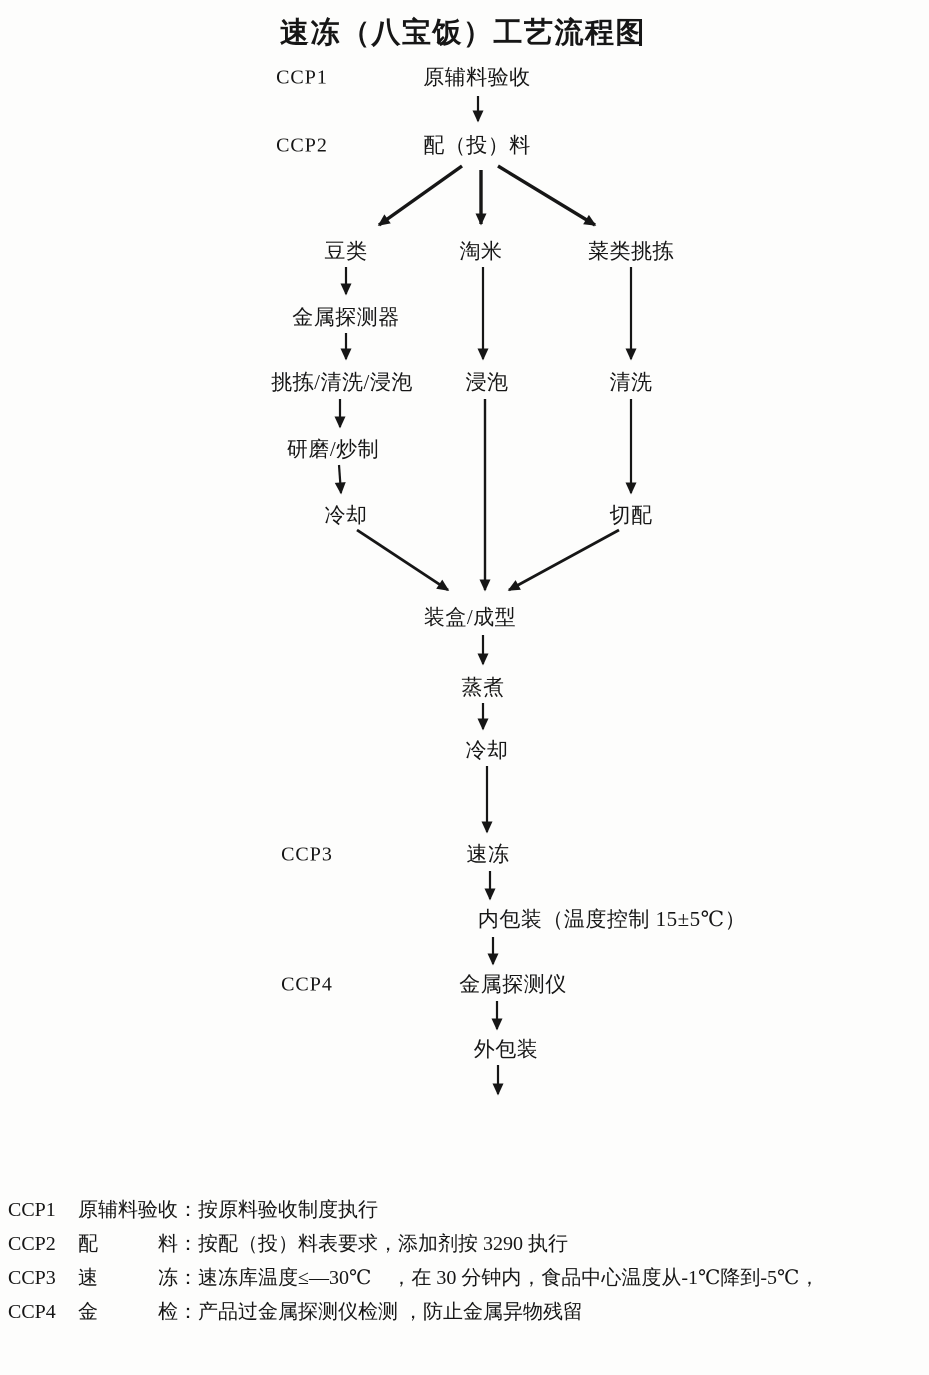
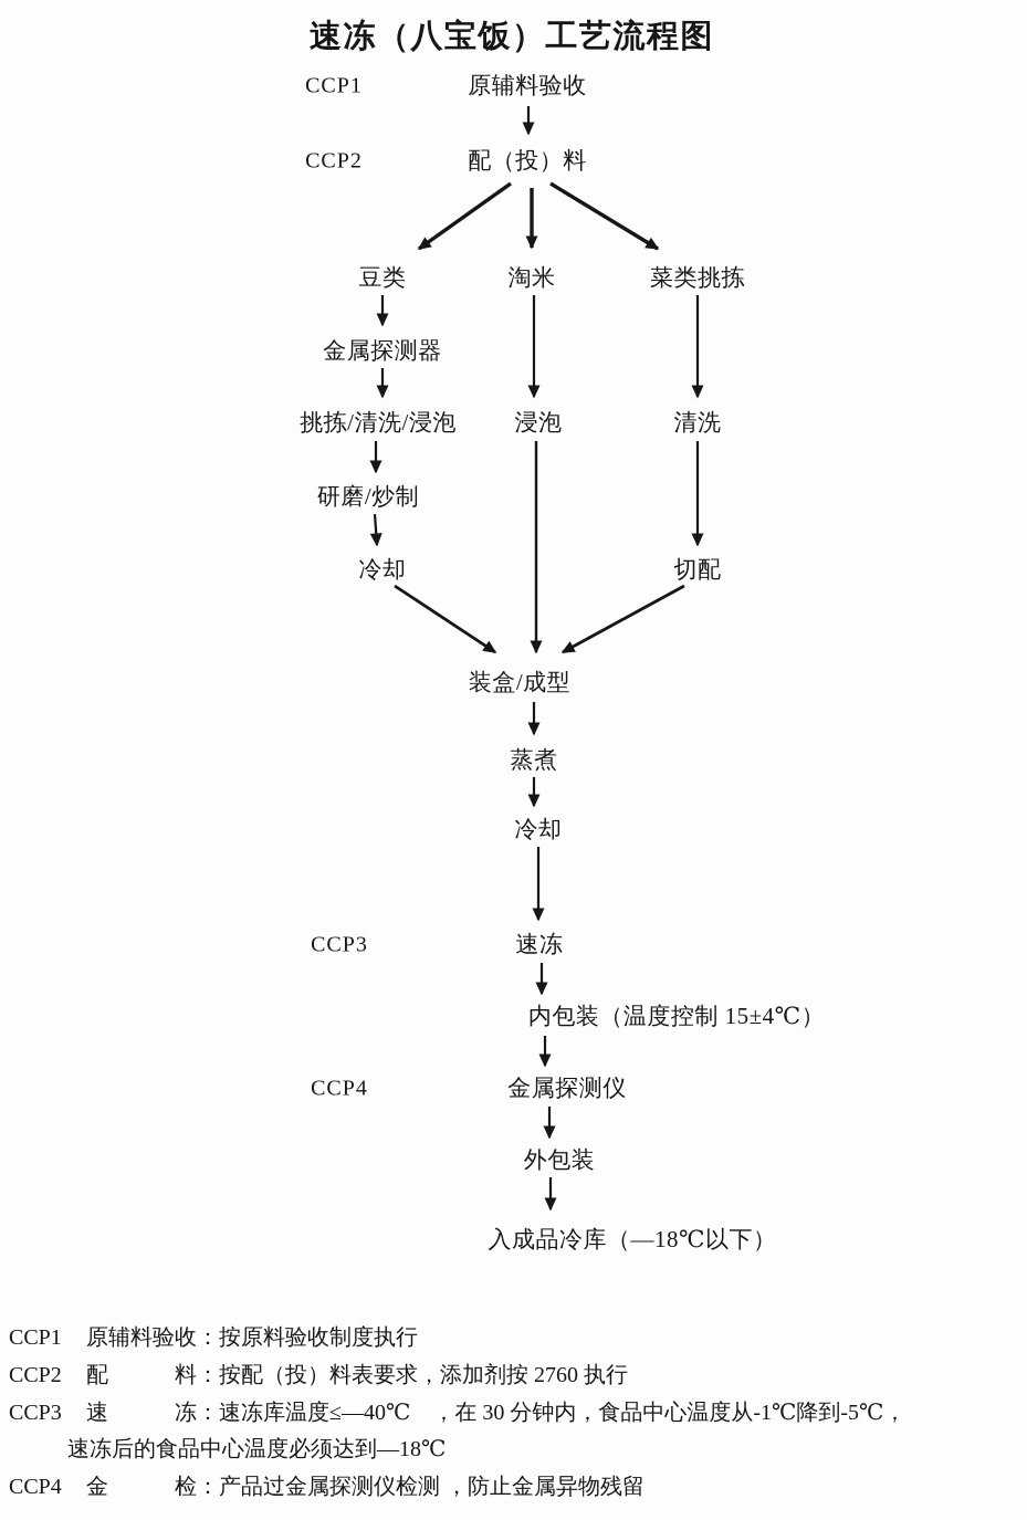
  速冻（八宝饭）工艺流程图
  CCP1
  CCP2
  CCP3
  CCP4
  原辅料验收
  配（投）料
  豆类
  淘米
  菜类挑拣
  金属探测器
  挑拣/清洗/浸泡
  研磨/炒制
  冷却
  浸泡
  清洗
  切配
  装盒/成型
  蒸煮
  冷却
  速冻
- 内包装（温度控制 15±5℃）
+ 内包装（温度控制 15±4℃）
  金属探测仪
  外包装
+ 入成品冷库（—18℃以下）
  CCP1
  原辅料验收：按原料验收制度执行
  CCP2
- 配 料：按配（投）料表要求，添加剂按 3290 执行
+ 配 料：按配（投）料表要求，添加剂按 2760 执行
  CCP3
- 速 冻：速冻库温度≤—30℃ ，在 30 分钟内，食品中心温度从-1℃降到-5℃，
+ 速 冻：速冻库温度≤—40℃ ，在 30 分钟内，食品中心温度从-1℃降到-5℃，
+ 速冻后的食品中心温度必须达到—18℃
  CCP4
  金 检：产品过金属探测仪检测 ，防止金属异物残留
